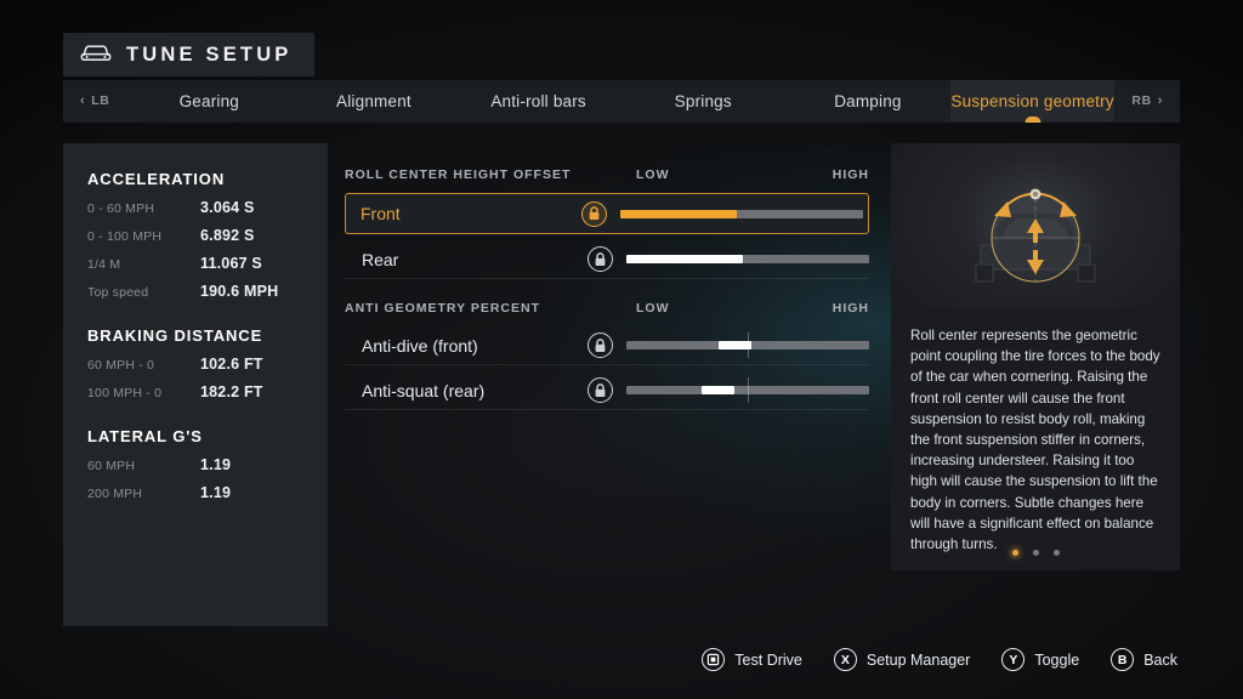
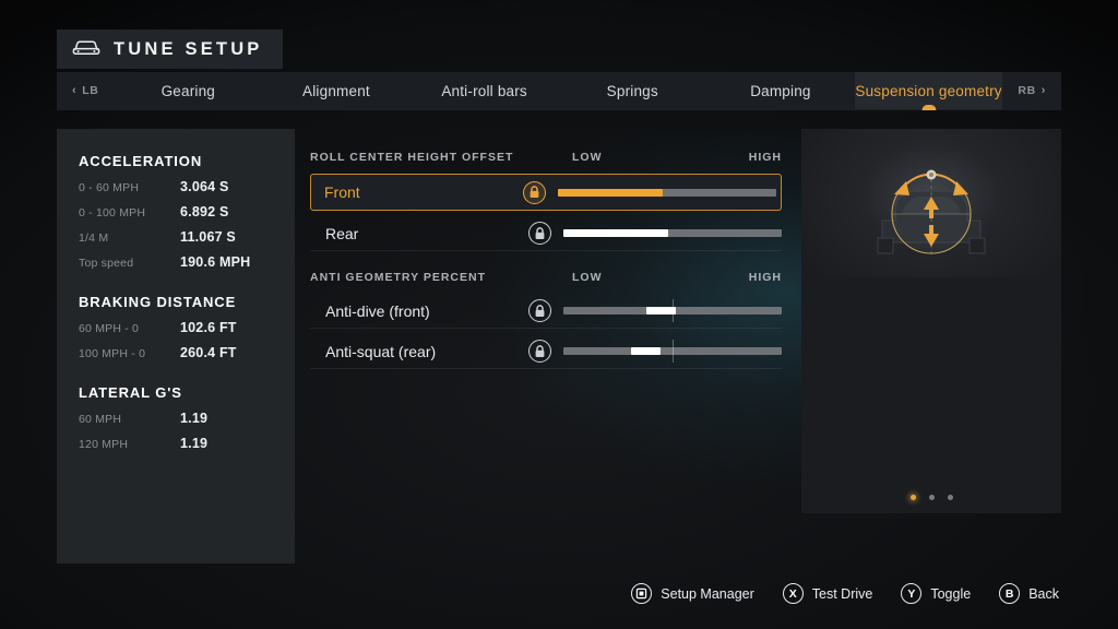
  TUNE SETUP
  ‹
  LB
  Gearing
  Alignment
  Anti-roll bars
  Springs
  Damping
  Suspension geometry
  RB
  ›
  ACCELERATION
  0 - 60 MPH
  3.064 S
  0 - 100 MPH
  6.892 S
  1/4 M
  11.067 S
  Top speed
  190.6 MPH
  BRAKING DISTANCE
  60 MPH - 0
  102.6 FT
  100 MPH - 0
- 182.2 FT
+ 260.4 FT
  LATERAL G'S
  60 MPH
  1.19
- 200 MPH
+ 120 MPH
  1.19
  ROLL CENTER HEIGHT OFFSET
  LOW
  HIGH
  Front
  Rear
  ANTI GEOMETRY PERCENT
  LOW
  HIGH
  Anti-dive (front)
  Anti-squat (rear)
- Roll center represents the geometric point coupling the tire forces to the body of the car when cornering. Raising the front roll center will cause the front suspension to resist body roll, making the front suspension stiffer in corners, increasing understeer. Raising it too high will cause the suspension to lift the body in corners. Subtle changes here will have a significant effect on balance through turns.
- Test Drive
+ Setup Manager
  X
- Setup Manager
+ Test Drive
  Y
  Toggle
  B
  Back
